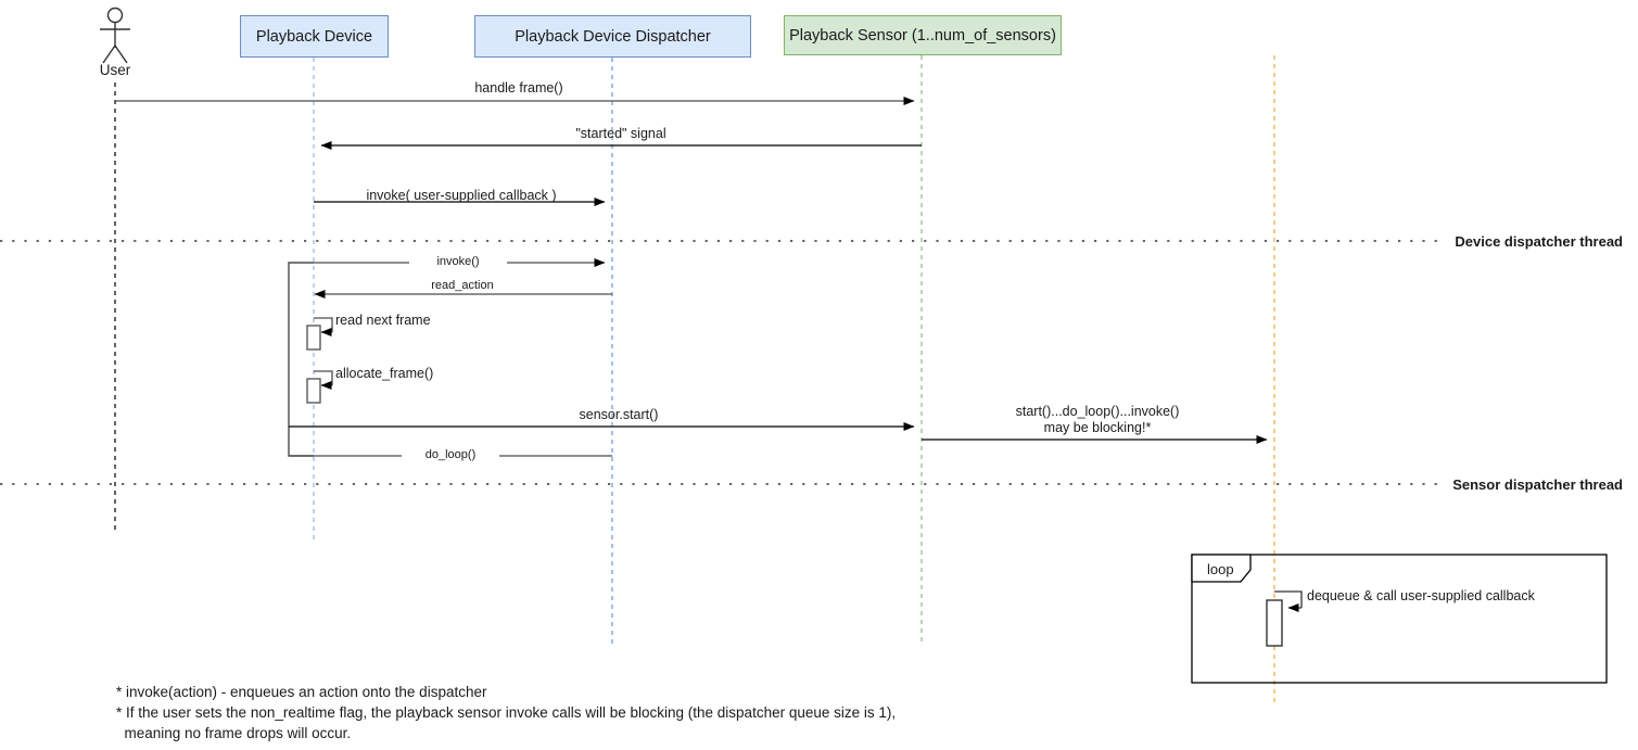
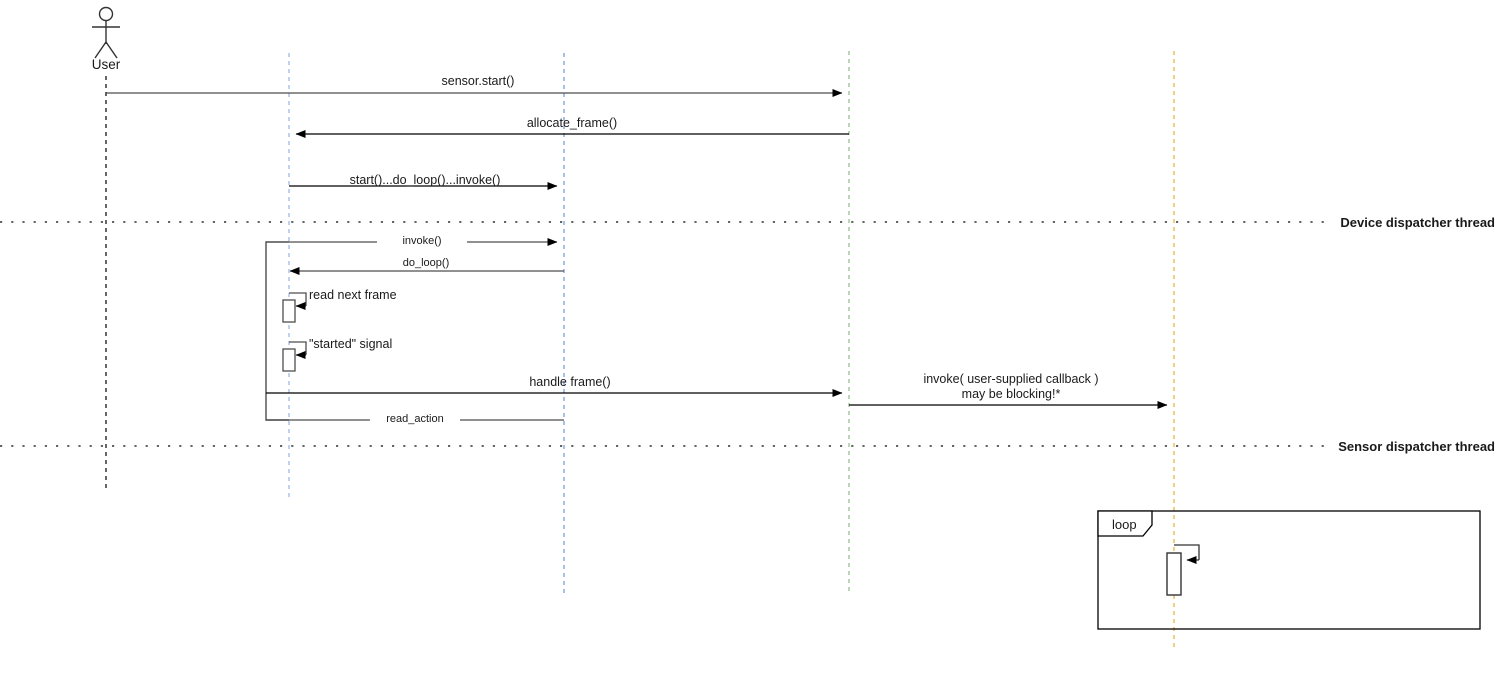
- Playback Device
- Playback Device Dispatcher
- Playback Sensor (1..num_of_sensors)
  User
- handle frame()
+ sensor.start()
- "started" signal
+ allocate_frame()
- invoke( user-supplied callback )
+ start()...do_loop()...invoke()
  invoke()
- read_action
+ do_loop()
  read next frame
- allocate_frame()
+ "started" signal
- sensor.start()
+ handle frame()
- start()...do_loop()...invoke()
+ invoke( user-supplied callback )
  may be blocking!*
- do_loop()
+ read_action
  Device dispatcher thread
  Sensor dispatcher thread
  loop
- dequeue & call user-supplied callback
- * invoke(action) - enqueues an action onto the dispatcher
- * If the user sets the non_realtime flag, the playback sensor invoke calls will be blocking (the dispatcher queue size is 1),
- meaning no frame drops will occur.
